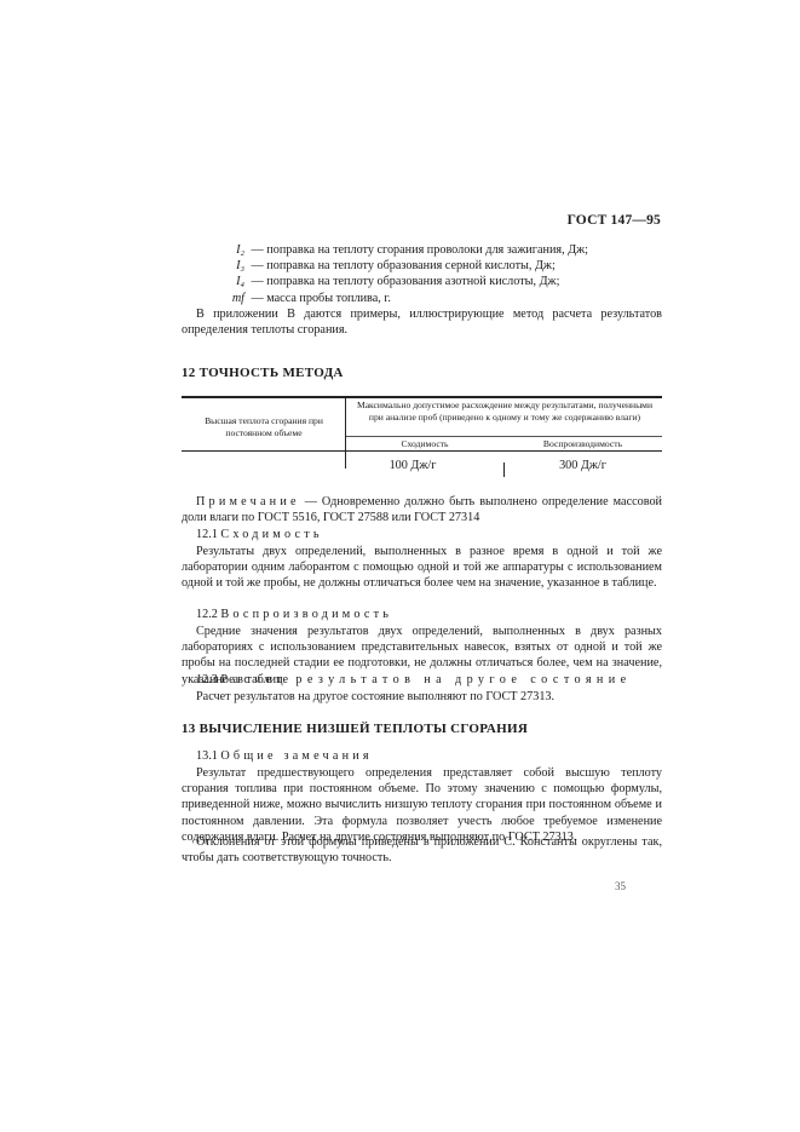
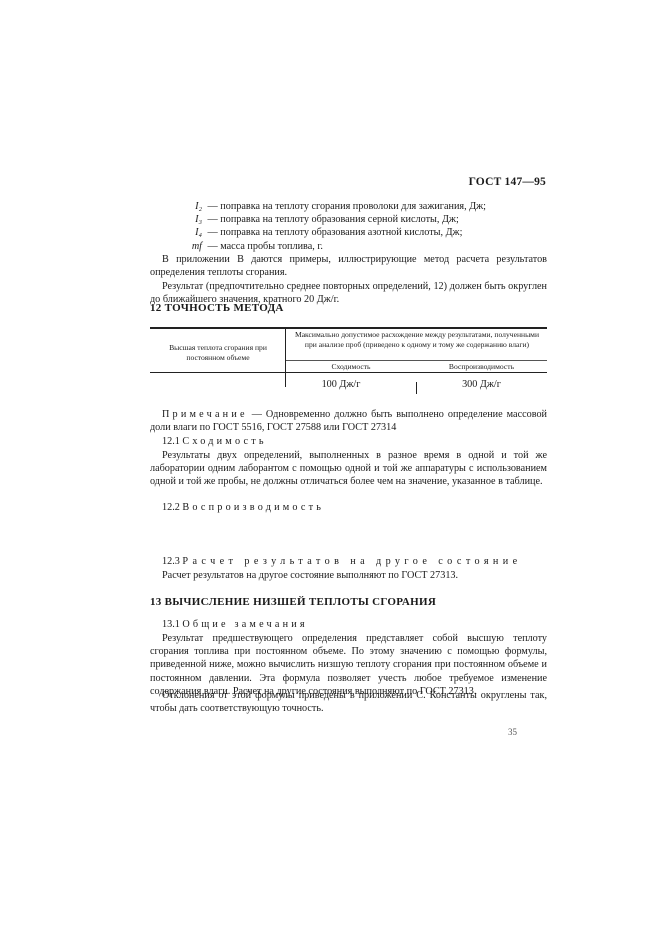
  ГОСТ 147—95
  I₂ — поправка на теплоту сгорания проволоки для зажигания, Дж;
  I₃ — поправка на теплоту образования серной кислоты, Дж;
  I₄ — поправка на теплоту образования азотной кислоты, Дж;
  mf — масса пробы топлива, г.
  В приложении В даются примеры, иллюстрирующие метод расчета результатов определения теплоты сгорания.
+ Результат (предпочтительно среднее повторных определений, 12) должен быть округлен до ближайшего значения, кратного 20 Дж/г.
  12 ТОЧНОСТЬ МЕТОДА
  Высшая теплота сгорания при постоянном объеме
  Максимально допустимое расхождение между результатами, полученными при анализе проб (приведено к одному и тому же содержанию влаги)
  Сходимость
  Воспроизводимость
  100 Дж/г
  300 Дж/г
  Примечание — Одновременно должно быть выполнено определение массовой доли влаги по ГОСТ 5516, ГОСТ 27588 или ГОСТ 27314
  12.1 Сходимость
  Результаты двух определений, выполненных в разное время в одной и той же лаборатории одним лаборантом с помощью одной и той же аппаратуры с использованием одной и той же пробы, не должны отличаться более чем на значение, указанное в таблице.
  12.2 Воспроизводимость
- Средние значения результатов двух определений, выполненных в двух разных лабораториях с использованием представительных навесок, взятых от одной и той же пробы на последней стадии ее подготовки, не должны отличаться более, чем на значение, указанное в таблице
  12.3 Расчет результатов на другое состояние
  Расчет результатов на другое состояние выполняют по ГОСТ 27313.
  13 ВЫЧИСЛЕНИЕ НИЗШЕЙ ТЕПЛОТЫ СГОРАНИЯ
  13.1 Общие замечания
  Результат предшествующего определения представляет собой высшую теплоту сгорания топлива при постоянном объеме. По этому значению с помощью формулы, приведенной ниже, можно вычислить низшую теплоту сгорания при постоянном объеме и постоянном давлении. Эта формула позволяет учесть любое требуемое изменение содержания влаги. Расчет на другие состояния выполняют по ГОСТ 27313.
  Отклонения от этой формулы приведены в приложении С. Константы округлены так, чтобы дать соответствующую точность.
  35
